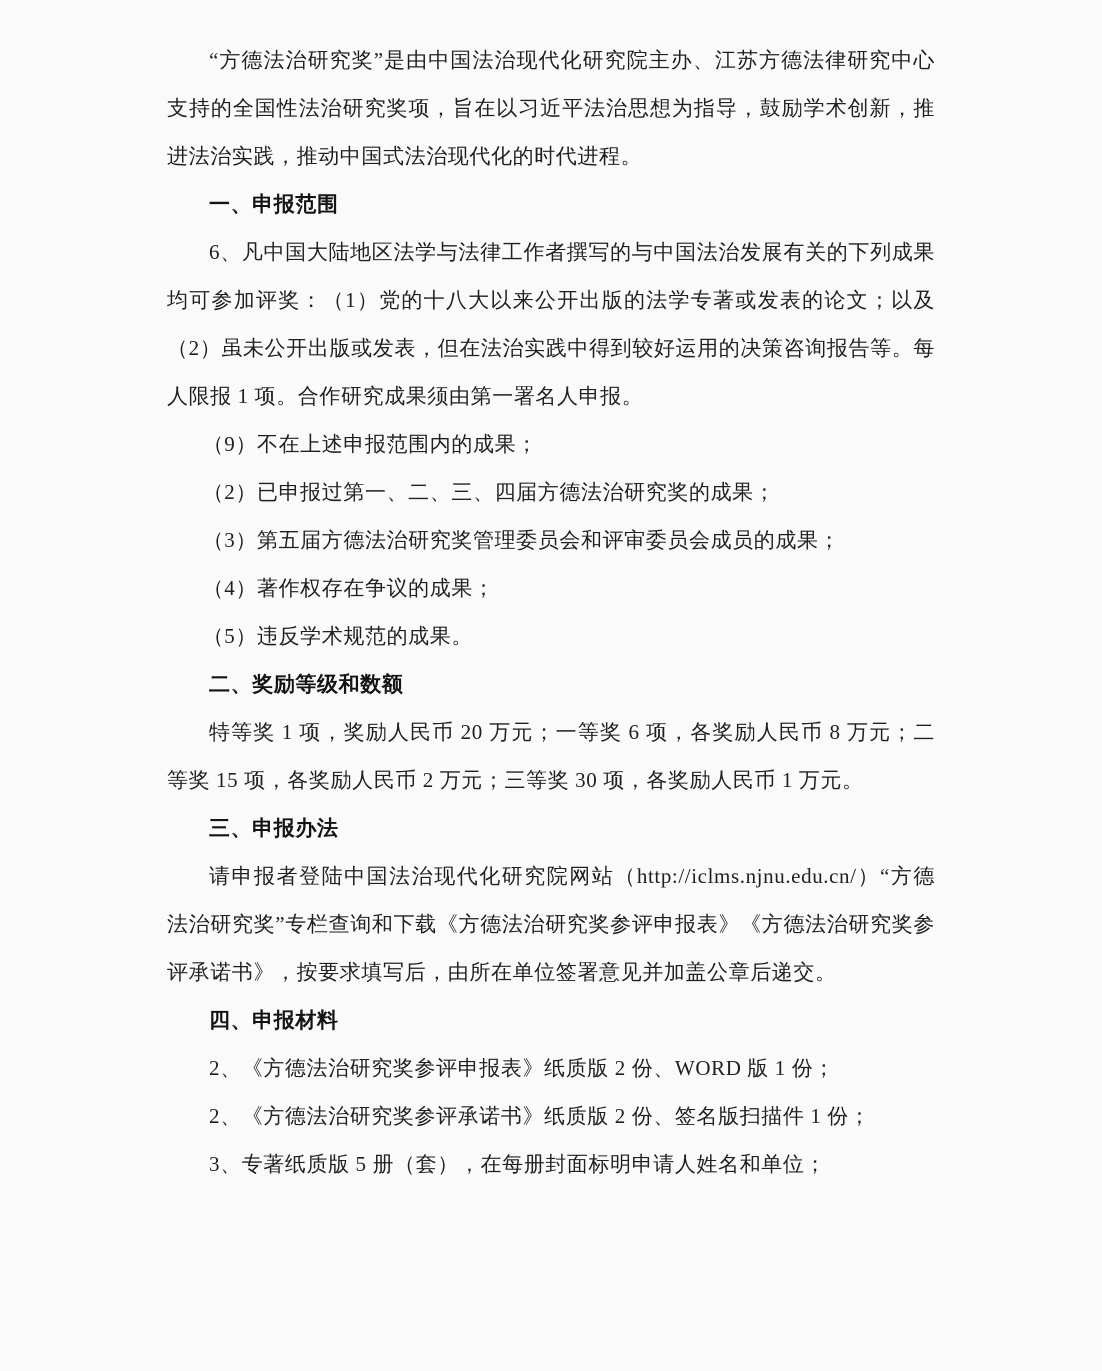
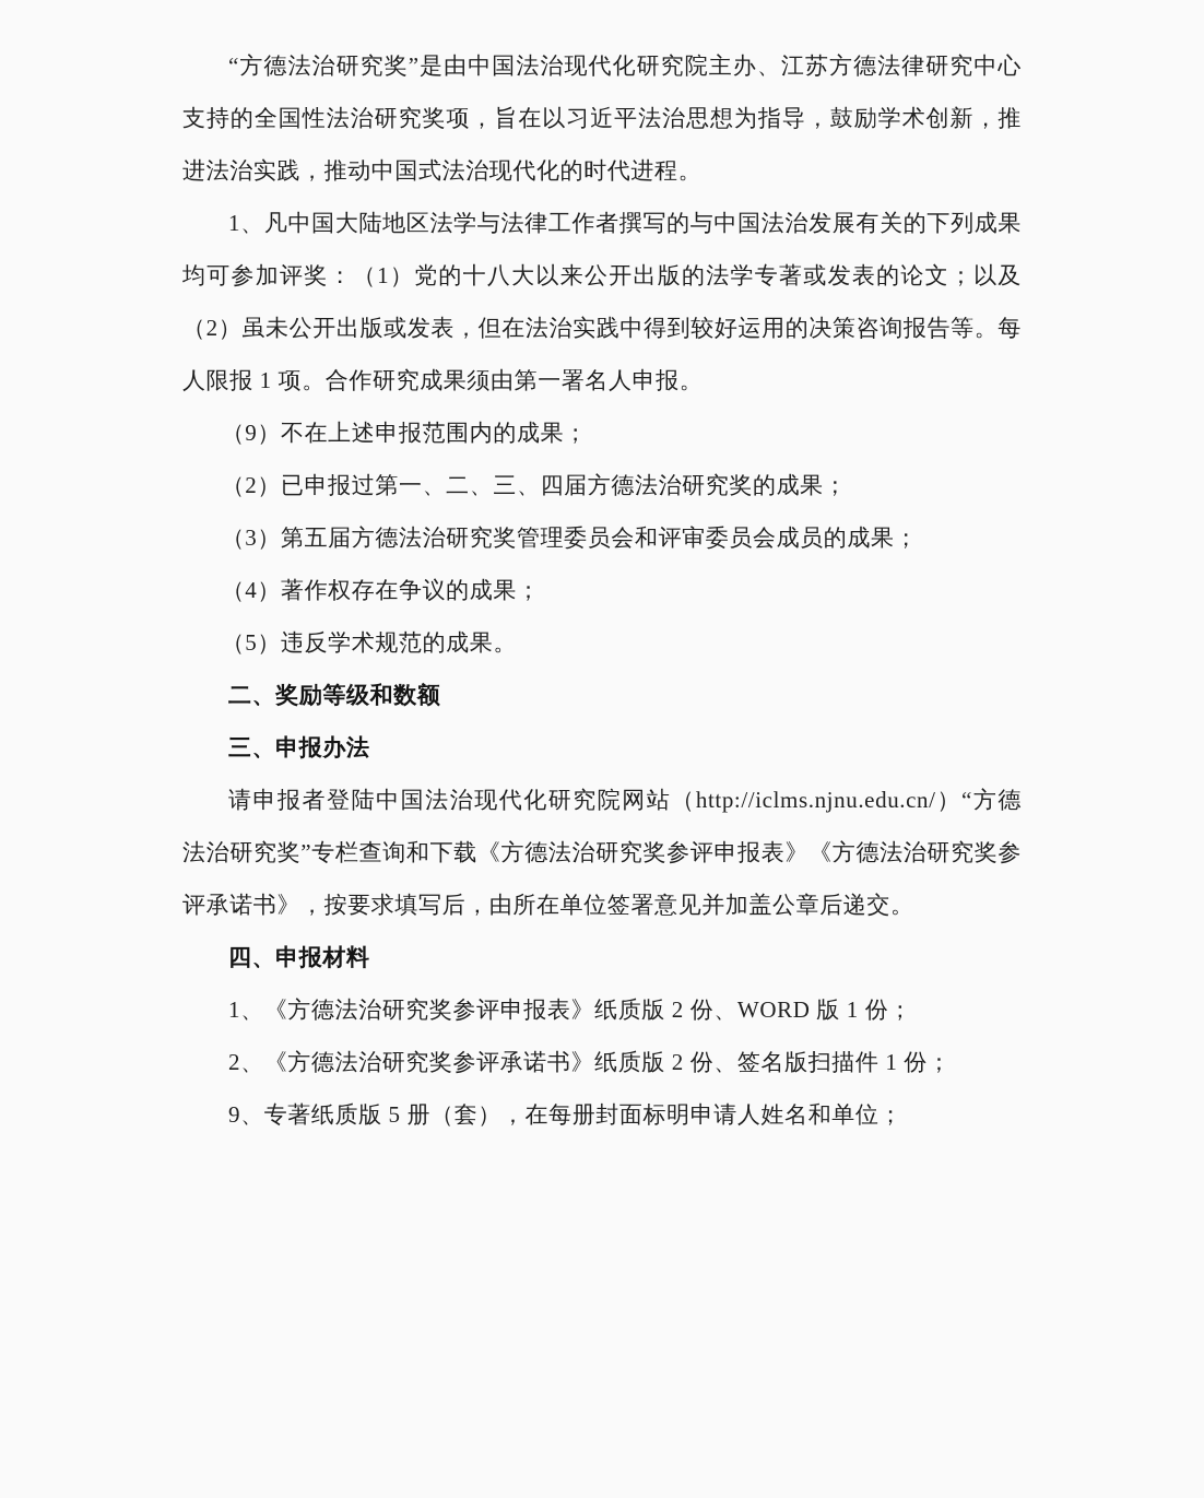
  “方德法治研究奖”是由中国法治现代化研究院主办、江苏方德法律研究中心支持的全国性法治研究奖项，旨在以习近平法治思想为指导，鼓励学术创新，推进法治实践，推动中国式法治现代化的时代进程。
- 一、申报范围
- 6、凡中国大陆地区法学与法律工作者撰写的与中国法治发展有关的下列成果均可参加评奖：（1）党的十八大以来公开出版的法学专著或发表的论文；以及（2）虽未公开出版或发表，但在法治实践中得到较好运用的决策咨询报告等。每人限报 1 项。合作研究成果须由第一署名人申报。
+ 1、凡中国大陆地区法学与法律工作者撰写的与中国法治发展有关的下列成果均可参加评奖：（1）党的十八大以来公开出版的法学专著或发表的论文；以及（2）虽未公开出版或发表，但在法治实践中得到较好运用的决策咨询报告等。每人限报 1 项。合作研究成果须由第一署名人申报。
  （9）不在上述申报范围内的成果；
  （2）已申报过第一、二、三、四届方德法治研究奖的成果；
  （3）第五届方德法治研究奖管理委员会和评审委员会成员的成果；
  （4）著作权存在争议的成果；
  （5）违反学术规范的成果。
  二、奖励等级和数额
- 特等奖 1 项，奖励人民币 20 万元；一等奖 6 项，各奖励人民币 8 万元；二等奖 15 项，各奖励人民币 2 万元；三等奖 30 项，各奖励人民币 1 万元。
  三、申报办法
  请申报者登陆中国法治现代化研究院网站（http://iclms.njnu.edu.cn/）“方德法治研究奖”专栏查询和下载《方德法治研究奖参评申报表》《方德法治研究奖参评承诺书》，按要求填写后，由所在单位签署意见并加盖公章后递交。
  四、申报材料
- 2、《方德法治研究奖参评申报表》纸质版 2 份、WORD 版 1 份；
+ 1、《方德法治研究奖参评申报表》纸质版 2 份、WORD 版 1 份；
  2、《方德法治研究奖参评承诺书》纸质版 2 份、签名版扫描件 1 份；
- 3、专著纸质版 5 册（套），在每册封面标明申请人姓名和单位；
+ 9、专著纸质版 5 册（套），在每册封面标明申请人姓名和单位；
